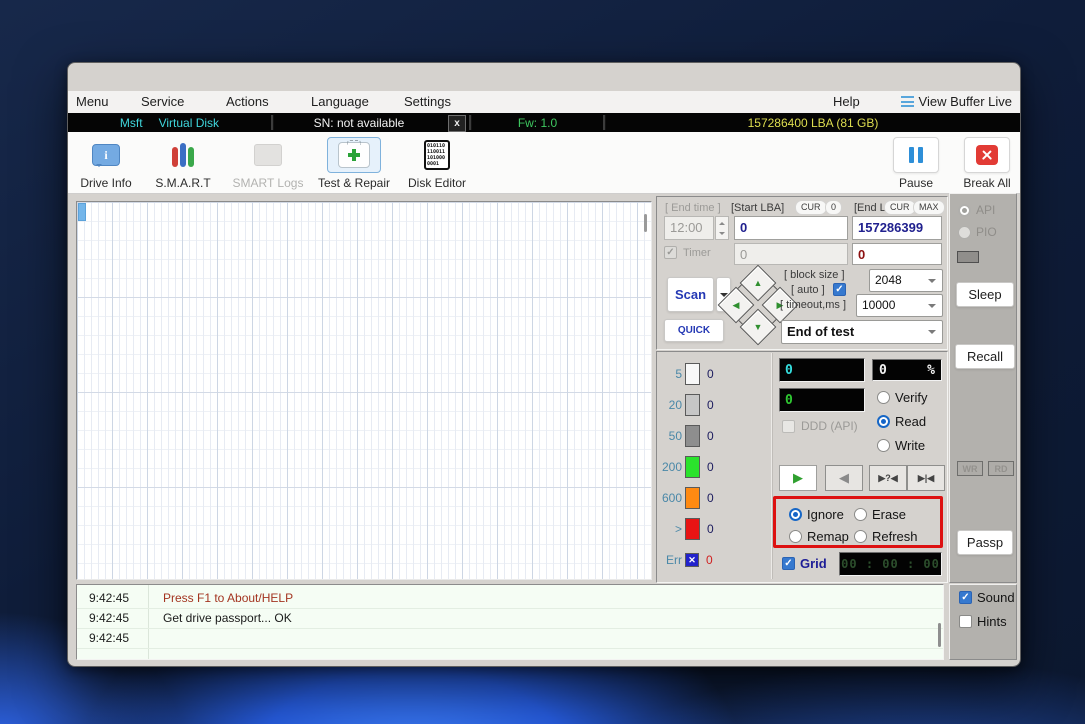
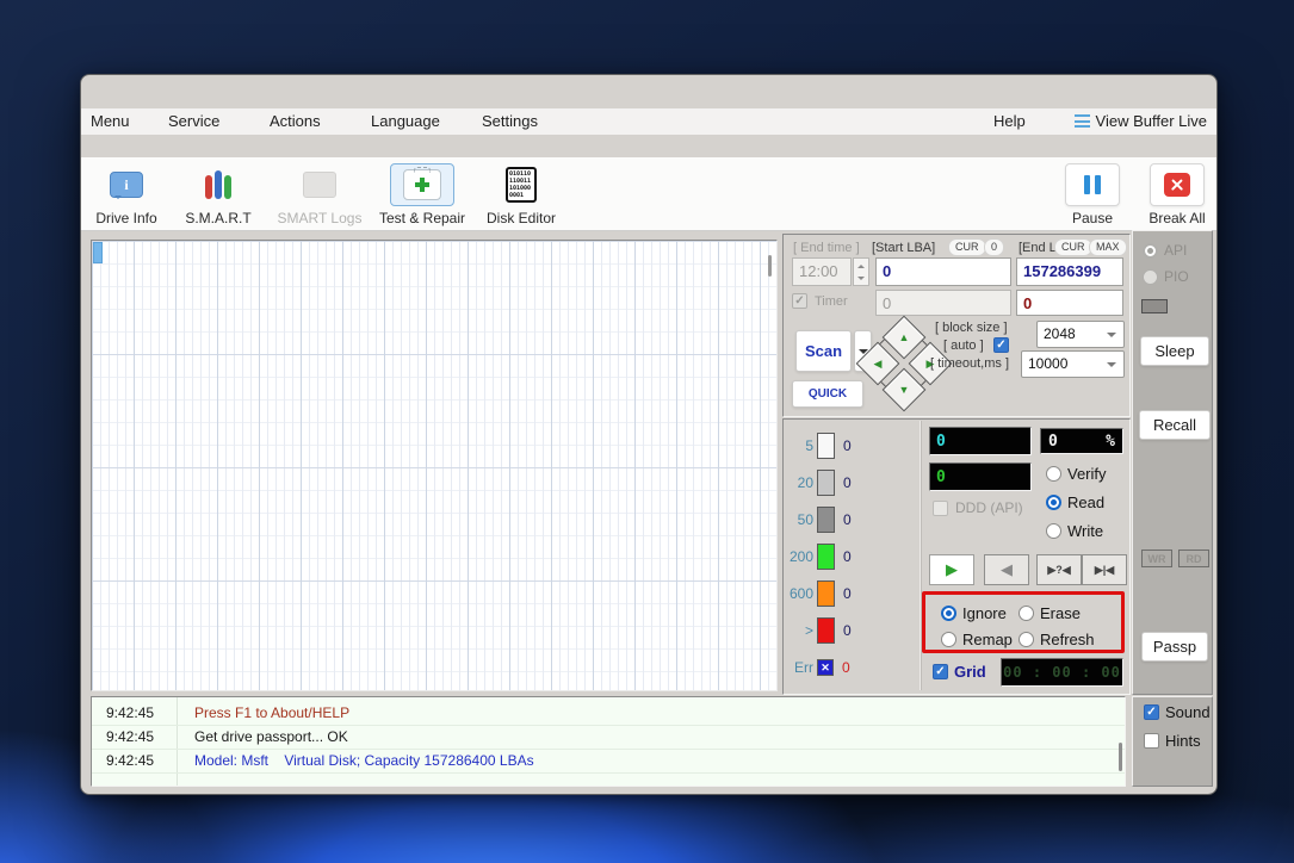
  Menu
  Service
  Actions
  Language
  Settings
  Help
  View Buffer Live
- Msft
- Virtual Disk
- SN: not available
- x
- Fw: 1.0
- 157286400 LBA (81 GB)
  i
  Drive Info
  S.M.A.R.T
  SMART Logs
  Test & Repair
  Disk Editor
  Pause
  Break All
  [ End time ]
  12:00
  [Start LBA]
  CUR
  0
  0
  Timer
  0
  CUR
  MAX
  157286399
  0
  Scan
  QUICK
  [ block size ]
  2048
  [ auto ]
  [ timeout,ms ]
  10000
- End of test
  5
  0
  20
  0
  50
  0
  200
  0
  600
  0
  >
  0
  Err
  ✕
  0
  0
  0
  %
  0
  DDD (API)
  Verify
  Read
  Write
  ▶
  ◀
  ▶?◀
  ▶|◀
  Ignore
  Erase
  Remap
  Refresh
  Grid
  00 : 00 : 00
  API
  PIO
  Sleep
  Recall
  WR
  RD
  Passp
  9:42:45
  Press F1 to About/HELP
  9:42:45
  Get drive passport... OK
  9:42:45
+ Model: Msft Virtual Disk; Capacity 157286400 LBAs
  Sound
  Hints
